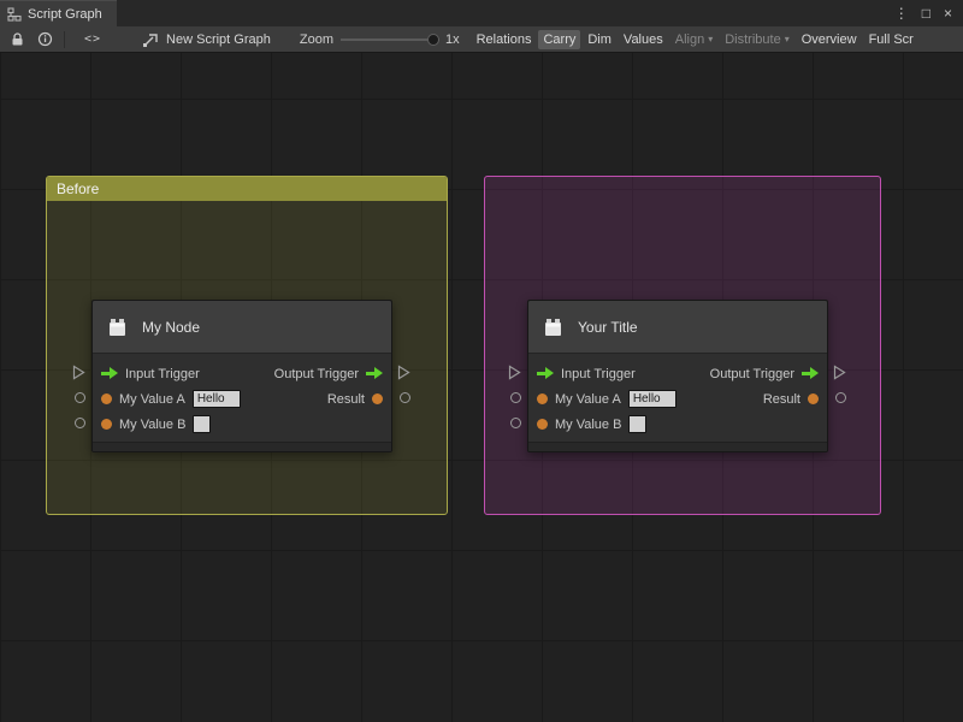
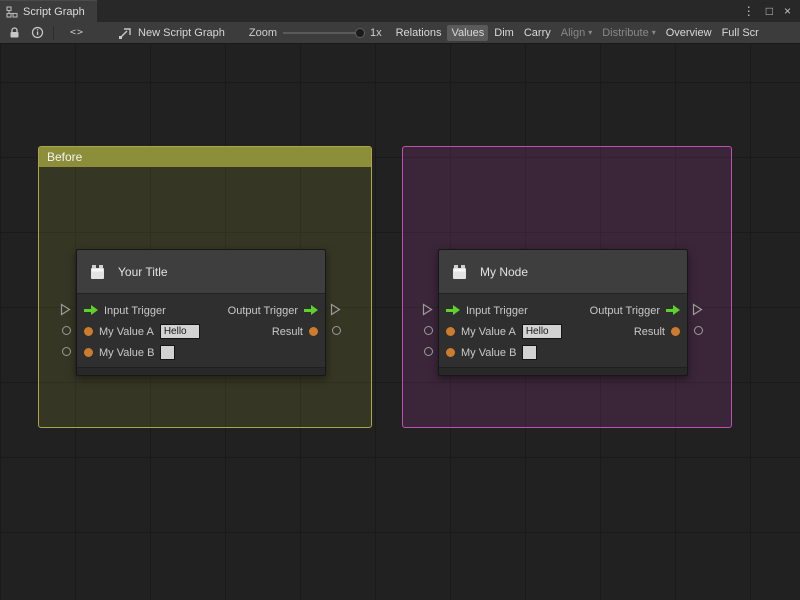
  Script Graph
  ⋮
  □
  ×
  <>
  New Script Graph
  Zoom
  1x
  Relations
- Carry
+ Values
  Dim
- Values
+ Carry
  Align
  ▾
  Distribute
  ▾
  Overview
  Full Scr
  Before
- My Node
+ Your Title
  Input Trigger
  Output Trigger
  My Value A
  Hello
  Result
  My Value B
- Your Title
+ My Node
  Input Trigger
  Output Trigger
  My Value A
  Hello
  Result
  My Value B
